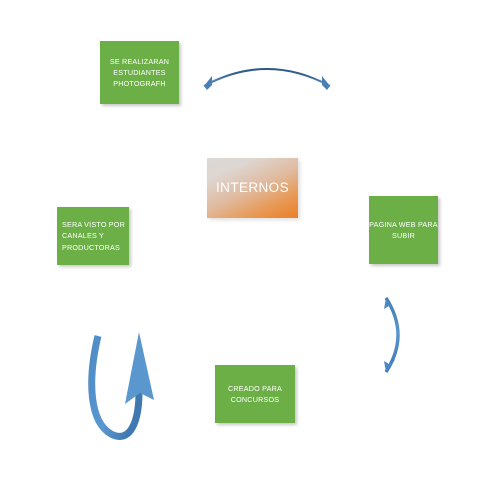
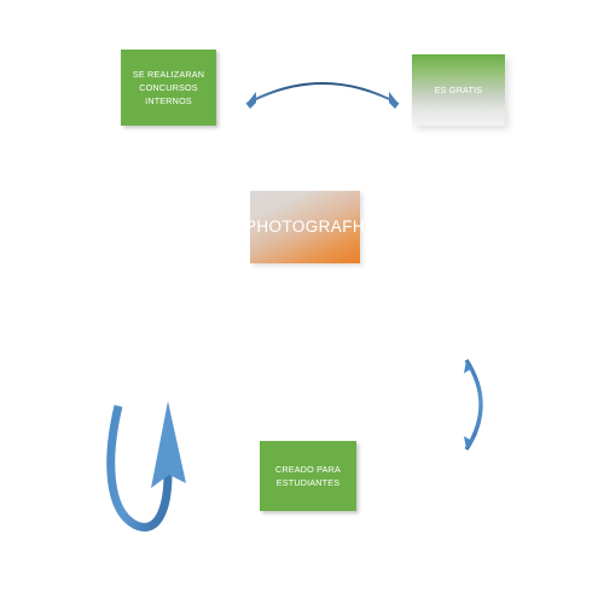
  SE REALIZARAN
- ESTUDIANTES
+ CONCURSOS
- PHOTOGRAFH
+ INTERNOS
+ ES GRATIS
- INTERNOS
+ PHOTOGRAFH
- SERA VISTO POR
- CANALES Y
- PRODUCTORAS
- PAGINA WEB PARA
- SUBIR
  CREADO PARA
- CONCURSOS
+ ESTUDIANTES
